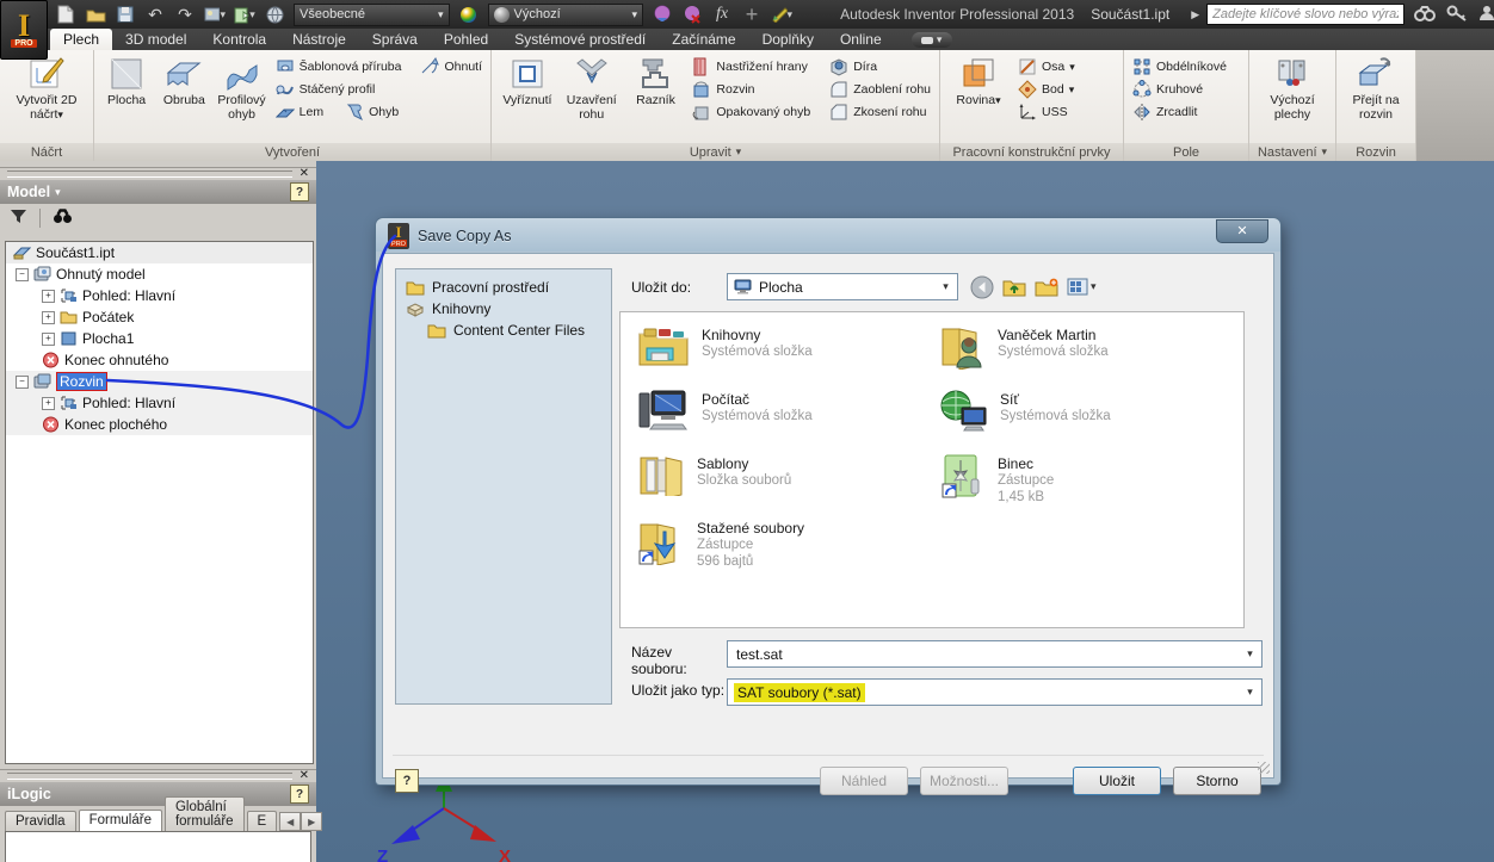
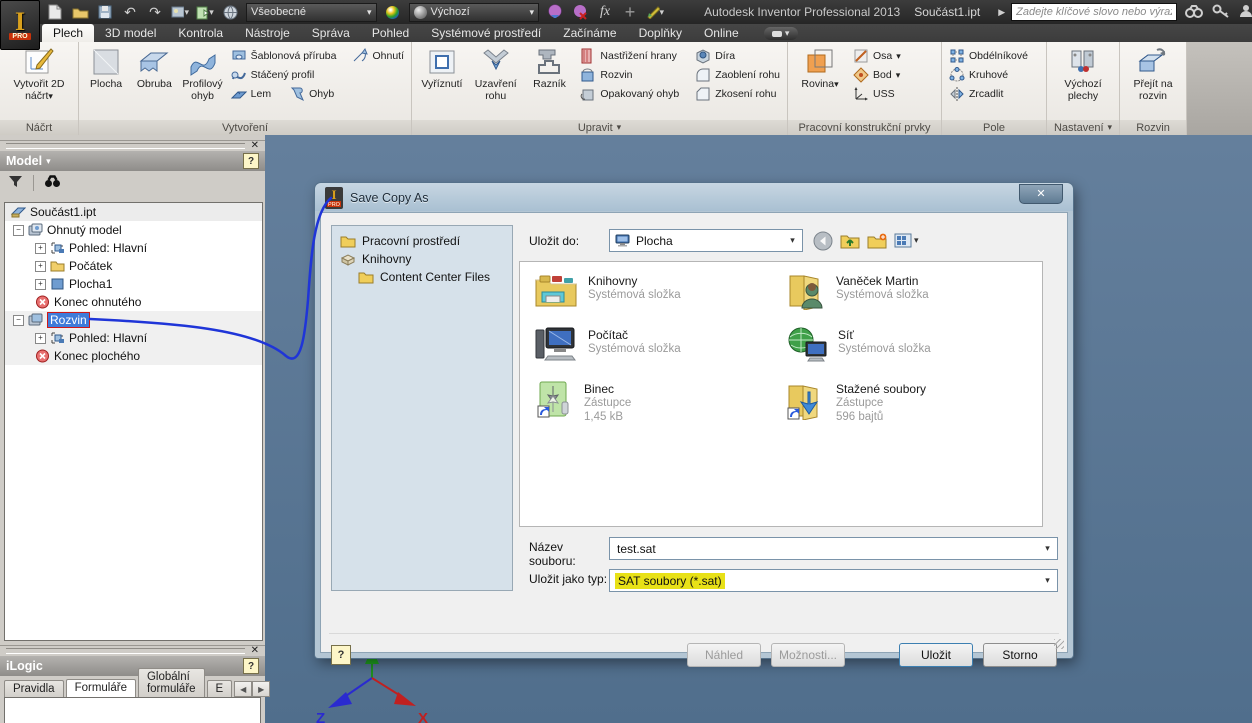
  ↶
  ↷
  Všeobecné
  Výchozí
  fx
  +
  Autodesk Inventor Professional 2013 Součást1.ipt
  ▶
  Zadejte klíčové slovo nebo výra
  I
  Plech
  3D model
  Kontrola
  Nástroje
  Správa
  Pohled
  Systémové prostředí
  Začínáme
  Doplňky
  Online
  Vytvořit 2D náčrt
  Náčrt
  Plocha
  Obruba
  Profilový ohyb
  Šablonová příruba
  Ohnutí
  Stáčený profil
  Lem
  Ohyb
  Vytvoření
  Vyříznutí
  Uzavření rohu
  Razník
  Nastřižení hrany
  Rozvin
  Opakovaný ohyb
  Díra
  Zaoblení rohu
  Zkosení rohu
  Upravit
  Rovina
  Osa
  Bod
  USS
  Pracovní konstrukční prvky
  Obdélníkové
  Kruhové
  Zrcadlit
  Pole
  Výchozí plechy
  Nastavení
  Přejít na rozvin
  Rozvin
  Z
  X
  ✕
  Model
  ?
  Součást1.ipt
  −
  Ohnutý model
  +
  Pohled: Hlavní
  +
  Počátek
  +
  Plocha1
  Konec ohnutého
  −
  Rozvin
  +
  Pohled: Hlavní
  Konec plochého
  ✕
  iLogic
  ?
  Pravidla
  Formuláře
  Globální formuláře
  E
  ◀
  ▶
  I
  Save Copy As
  ✕
  Pracovní prostředí
  Knihovny
  Content Center Files
  Uložit do:
  Plocha
  Knihovny
  Systémová složka
  Vaněček Martin
  Systémová složka
  Počítač
  Systémová složka
  Síť
  Systémová složka
- Sablony
- Složka souborů
  Binec
  Zástupce
  1,45 kB
  Stažené soubory
  Zástupce
  596 bajtů
  Název souboru:
  test.sat
  Uložit jako typ:
  SAT soubory (*.sat)
  ?
  Náhled
  Možnosti...
  Uložit
  Storno
